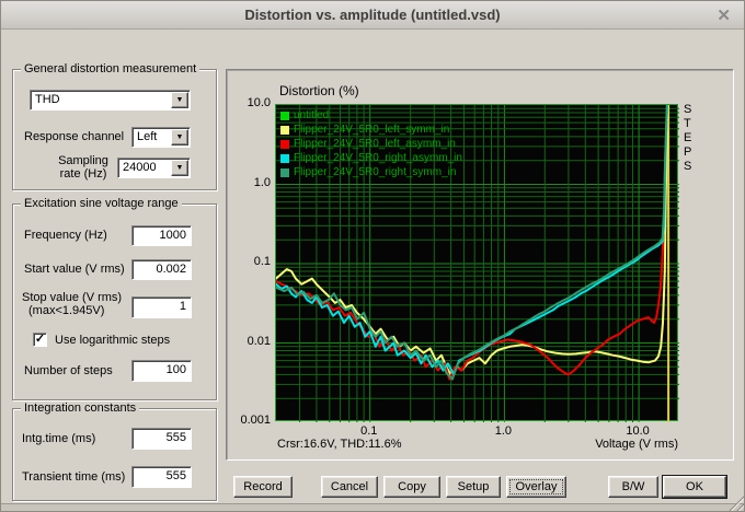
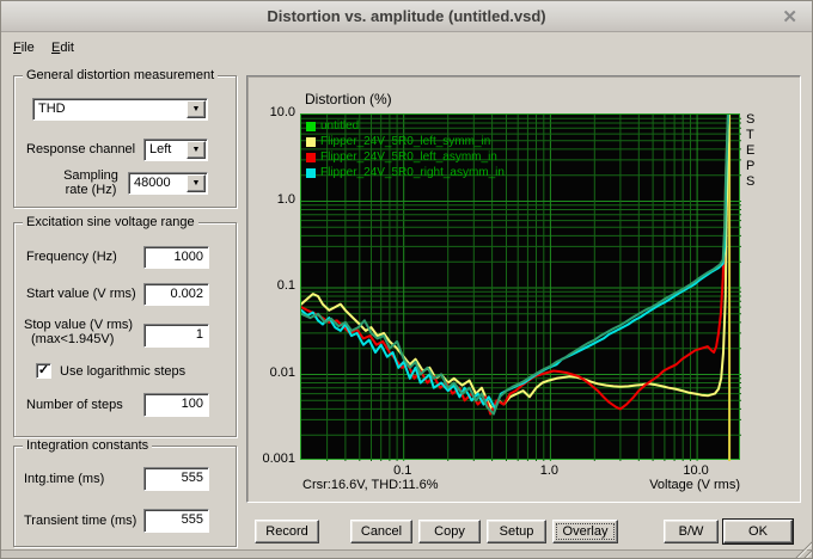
  Distortion vs. amplitude (untitled.vsd)
  ✕
+ File
+ Edit
  General distortion measurement
  THD
  Response channel
  Left
  Sampling
  rate (Hz)
- 24000
+ 48000
  Excitation sine voltage range
  Frequency (Hz)
  1000
  Start value (V rms)
  0.002
  Stop value (V rms)
  (max<1.945V)
  1
  ✓
  Use logarithmic steps
  Number of steps
  100
  Integration constants
  Intg.time (ms)
  555
  Transient time (ms)
  555
  Distortion (%)
  untitled
  Flipper_24V_5R0_left_symm_in
  Flipper_24V_5R0_left_asymm_in
  Flipper_24V_5R0_right_asymm_in
- Flipper_24V_5R0_right_symm_in
  10.0
  1.0
  0.1
  0.01
  0.001
  0.1
  1.0
  10.0
  S
  T
  E
  P
  S
  Crsr:16.6V, THD:11.6%
  Voltage (V rms)
  Record
  Cancel
  Copy
  Setup
  Overlay
  B/W
  OK
